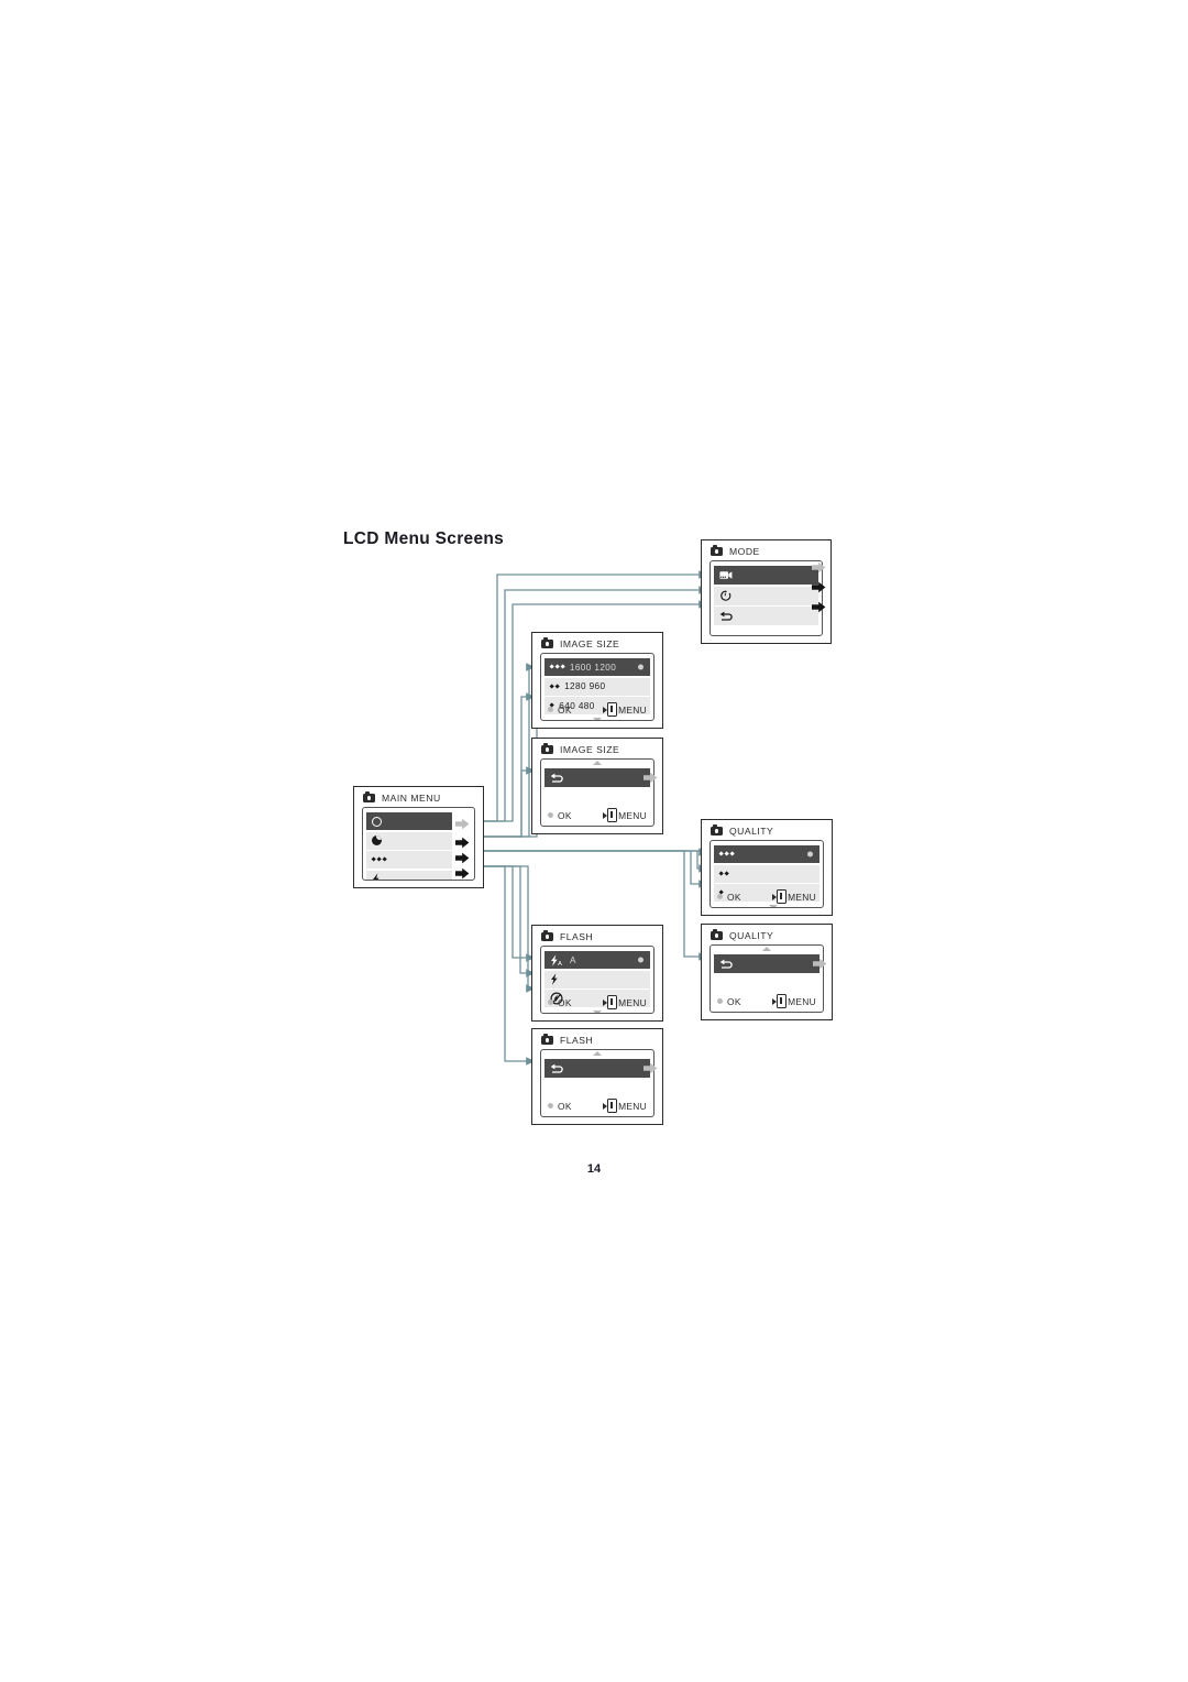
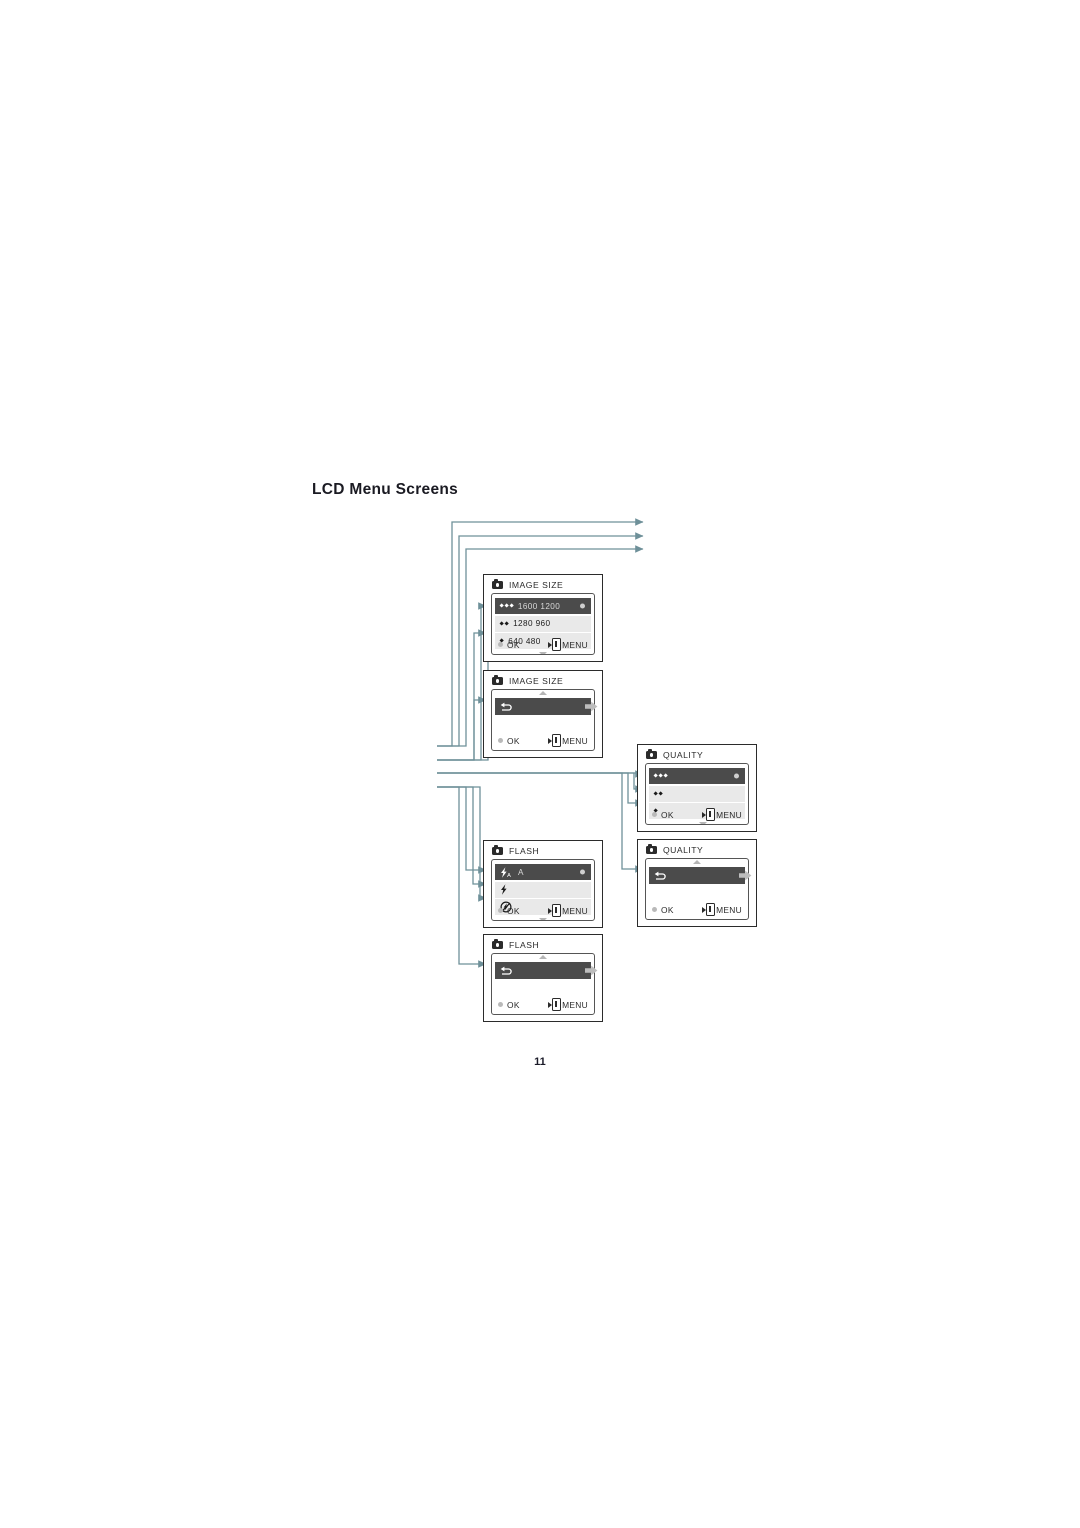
  LCD Menu Screens
- MODE
  IMAGE SIZE
  1600 1200
  1280 960
  640 480
  OK
  MENU
  IMAGE SIZE
  OK
  MENU
- MAIN MENU
  QUALITY
  OK
  MENU
  QUALITY
  OK
  MENU
  FLASH
  A
  OK
  MENU
  FLASH
  OK
  MENU
- 14
+ 11
